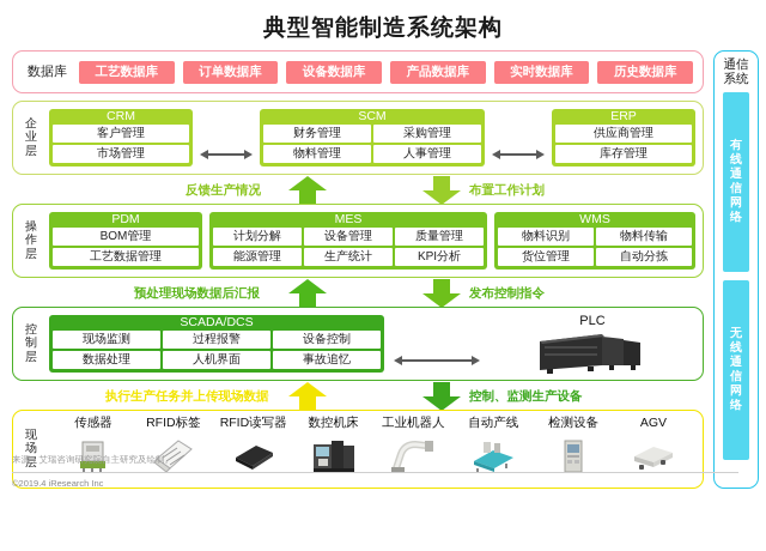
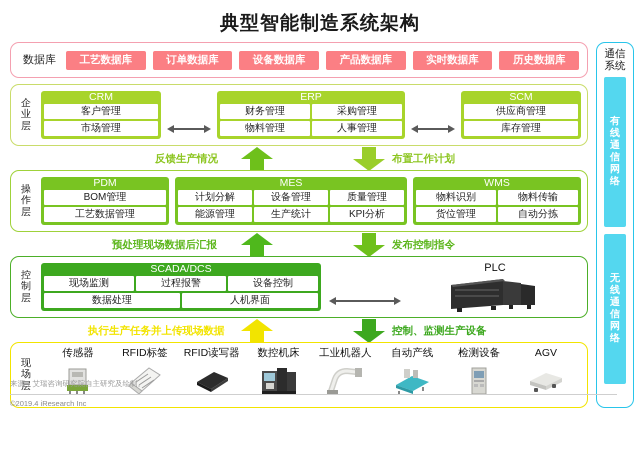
  典型智能制造系统架构
  数据库
  工艺数据库
  订单数据库
  设备数据库
  产品数据库
  实时数据库
  历史数据库
  企业层
  CRM
  客户管理
  市场管理
- SCM
+ ERP
  财务管理
  采购管理
  物料管理
  人事管理
- ERP
+ SCM
  供应商管理
  库存管理
  反馈生产情况
  布置工作计划
  操作层
  PDM
  BOM管理
  工艺数据管理
  MES
  计划分解
  设备管理
  质量管理
  能源管理
  生产统计
  KPI分析
  WMS
  物料识别
  物料传输
  货位管理
  自动分拣
  预处理现场数据后汇报
  发布控制指令
  控制层
  SCADA/DCS
  现场监测
  过程报警
  设备控制
  数据处理
  人机界面
- 事故追忆
  PLC
  执行生产任务并上传现场数据
  控制、监测生产设备
  现场层
  传感器
  RFID标签
  RFID读写器
  数控机床
  工业机器人
  自动产线
  检测设备
  AGV
  通信系统
  有线通信网络
  无线通信网络
  来源：艾瑞咨询研究院自主研究及绘制。
  ©2019.4 iResearch Inc
